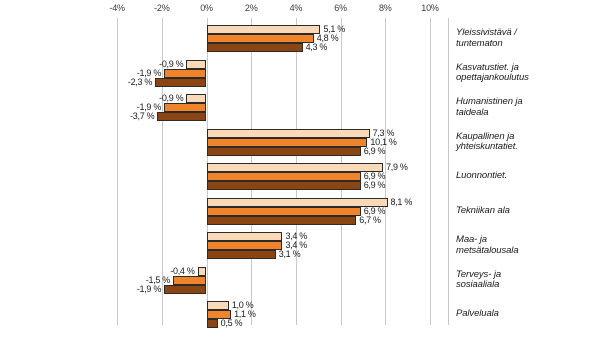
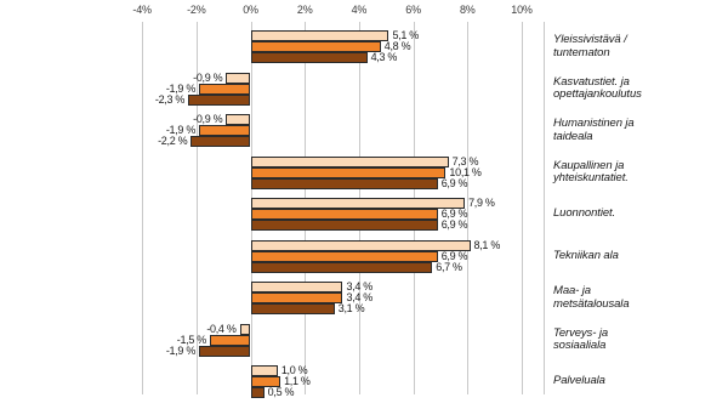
  -4%
  -2%
  0%
  2%
  4%
  6%
  8%
  10%
  5,1 %
  4,8 %
  4,3 %
  -0,9 %
  -1,9 %
  -2,3 %
  -0,9 %
  -1,9 %
- -3,7 %
+ -2,2 %
  7,3 %
  10,1 %
  6,9 %
  7,9 %
  6,9 %
  6,9 %
  8,1 %
  6,9 %
  6,7 %
  3,4 %
  3,4 %
  3,1 %
  -0,4 %
  -1,5 %
  -1,9 %
  1,0 %
  1,1 %
  0,5 %
  Yleissivistävä /
  tuntematon
  Kasvatustiet. ja
  opettajankoulutus
  Humanistinen ja
  taideala
  Kaupallinen ja
  yhteiskuntatiet.
  Luonnontiet.
  Tekniikan ala
  Maa- ja
  metsätalousala
  Terveys- ja
  sosiaaliala
  Palveluala
